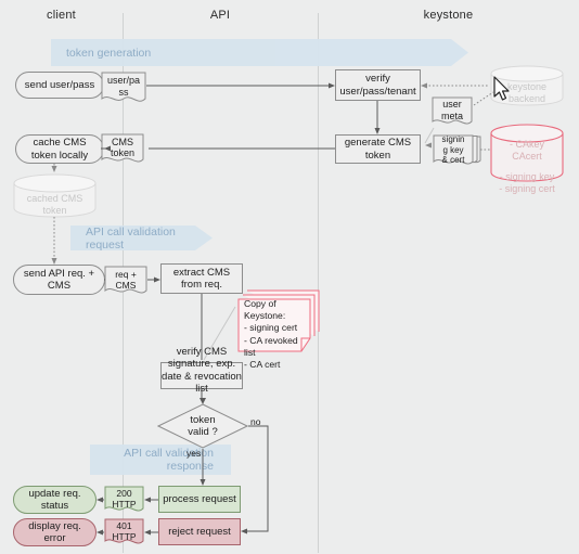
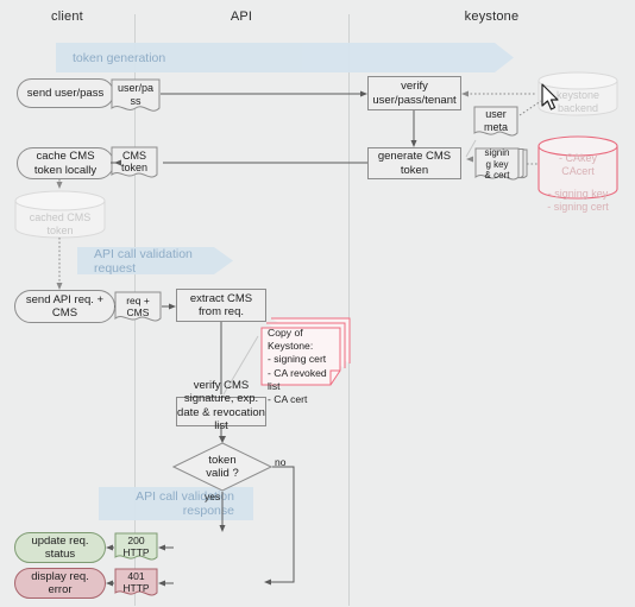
  client
  API
  keystone
  token generation
  API call validation request
  API call validation response
  send user/pass
  user/pa
  ss
  verify
  user/pass/tenant
  keystone
  backend
  user
  meta
  cache CMS
  token locally
  CMS
  token
  generate CMS
  token
  signin
  g key
  & cert
  - CAkey
  CAcert
  - signing key
  - signing cert
  cached CMS
  token
  send API req. +
  CMS
  req +
  CMS
  extract CMS
  from req.
  Copy of
  Keystone:
  - signing cert
  - CA revoked list
  - CA cert
  verify CMS
  signature, exp.
  date & revocation
  list
  token
  valid ?
  no
  yes
- process request
- reject request
  200
  HTTP
  401
  HTTP
  update req.
  status
  display req.
  error
